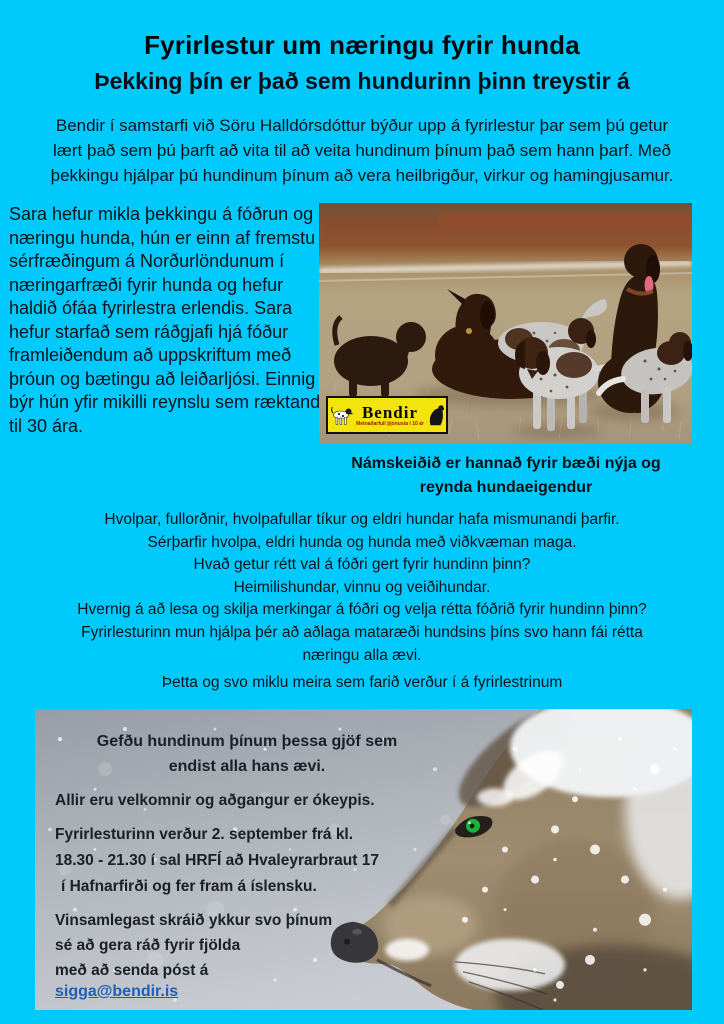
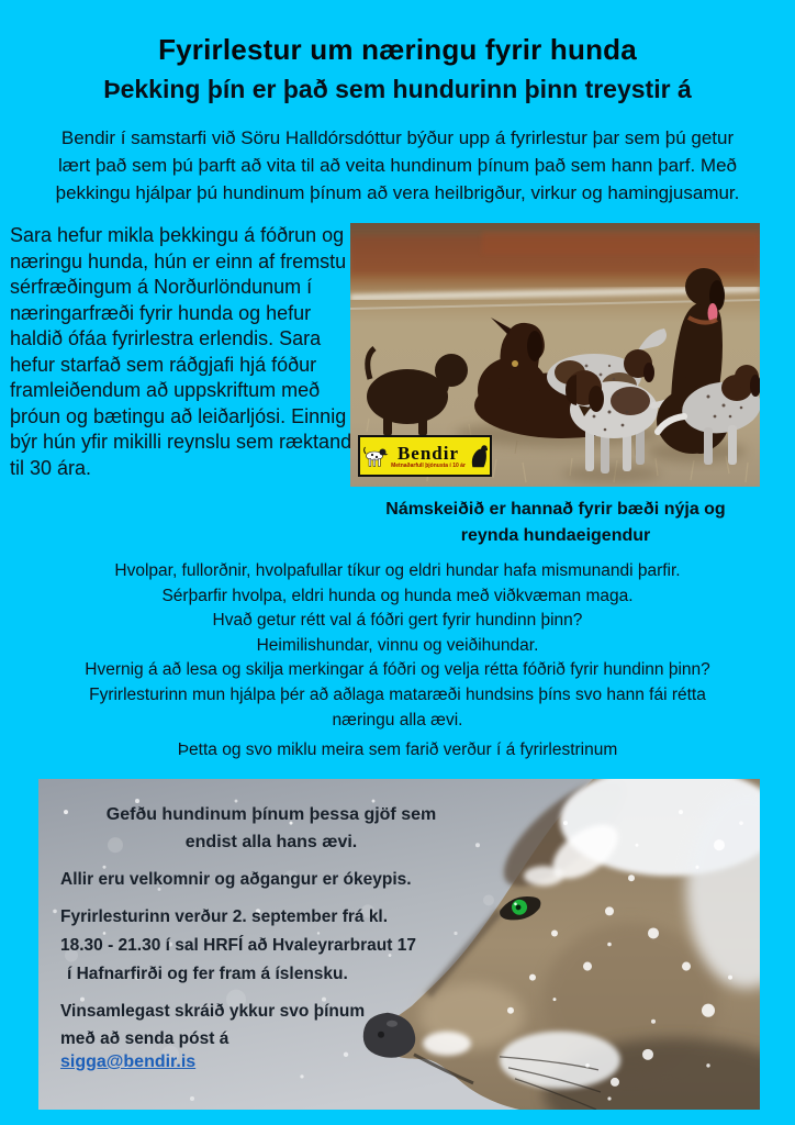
  Fyrirlestur um næringu fyrir hunda
  Þekking þín er það sem hundurinn þinn treystir á
  Bendir í samstarfi við Söru Halldórsdóttur býður upp á fyrirlestur þar sem þú getur
  lært það sem þú þarft að vita til að veita hundinum þínum það sem hann þarf. Með
  þekkingu hjálpar þú hundinum þínum að vera heilbrigður, virkur og hamingjusamur.
  Sara hefur mikla þekkingu á fóðrun og næringu hunda, hún er einn af fremstu sérfræðingum á Norðurlöndunum í næringarfræði fyrir hunda og hefur haldið ófáa fyrirlestra erlendis. Sara hefur starfað sem ráðgjafi hjá fóður framleiðendum að uppskriftum með þróun og bætingu að leiðarljósi. Einnig býr hún yfir mikilli reynslu sem ræktand til 30 ára.
  Bendir
  Námskeiðið er hannað fyrir bæði nýja og
  reynda hundaeigendur
  Hvolpar, fullorðnir, hvolpafullar tíkur og eldri hundar hafa mismunandi þarfir.
  Sérþarfir hvolpa, eldri hunda og hunda með viðkvæman maga.
  Hvað getur rétt val á fóðri gert fyrir hundinn þinn?
  Heimilishundar, vinnu og veiðihundar.
  Hvernig á að lesa og skilja merkingar á fóðri og velja rétta fóðrið fyrir hundinn þinn?
  Fyrirlesturinn mun hjálpa þér að aðlaga mataræði hundsins þíns svo hann fái rétta
  næringu alla ævi.
  Þetta og svo miklu meira sem farið verður í á fyrirlestrinum
  Gefðu hundinum þínum þessa gjöf sem
  endist alla hans ævi.
  Allir eru velkomnir og aðgangur er ókeypis.
  Fyrirlesturinn verður 2. september frá kl.
  18.30 - 21.30 í sal HRFÍ að Hvaleyrarbraut 17
  í Hafnarfirði og fer fram á íslensku.
  Vinsamlegast skráið ykkur svo þínum
- sé að gera ráð fyrir fjölda
  með að senda póst á
  sigga@bendir.is
